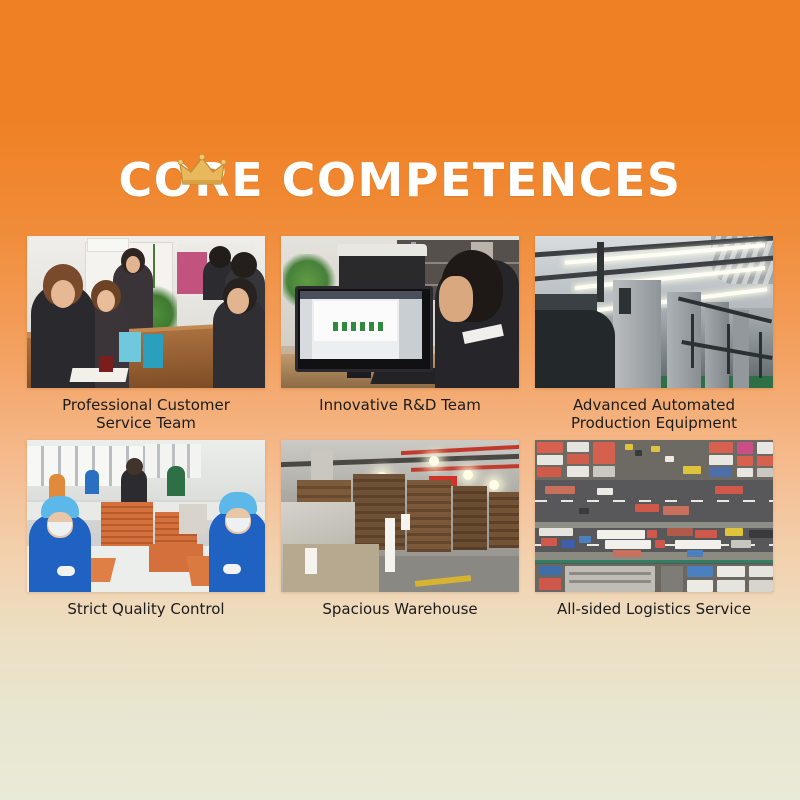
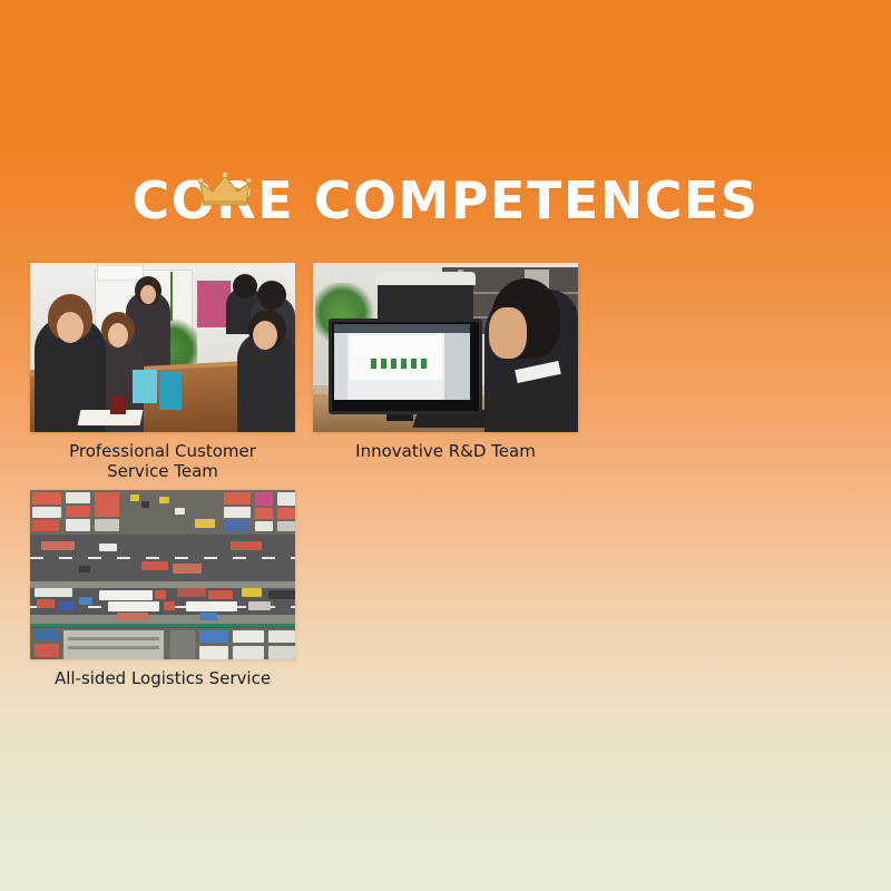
  COE COMPETENCES
  Professional Customer
  Service Team
  Innovative R&D Team
- Advanced Automated
- Production Equipment
- Strict Quality Control
- Spacious Warehouse
  All-sided Logistics Service
